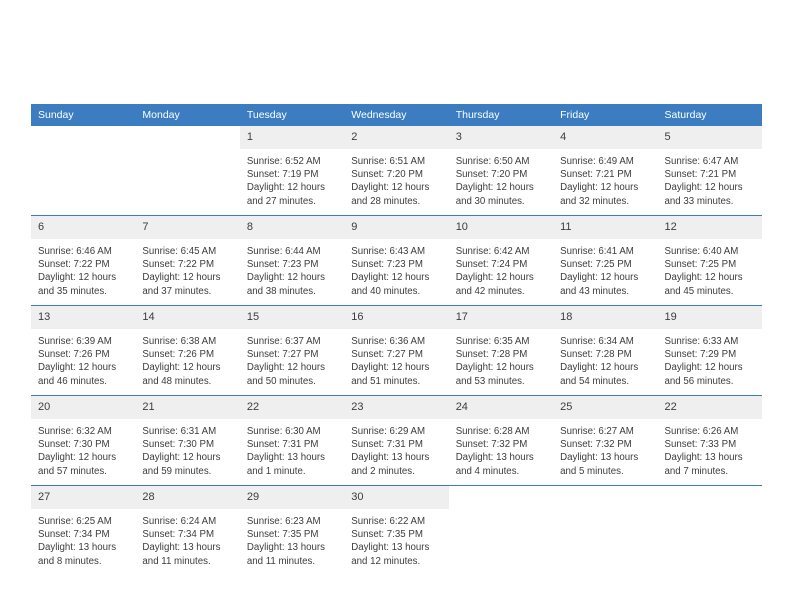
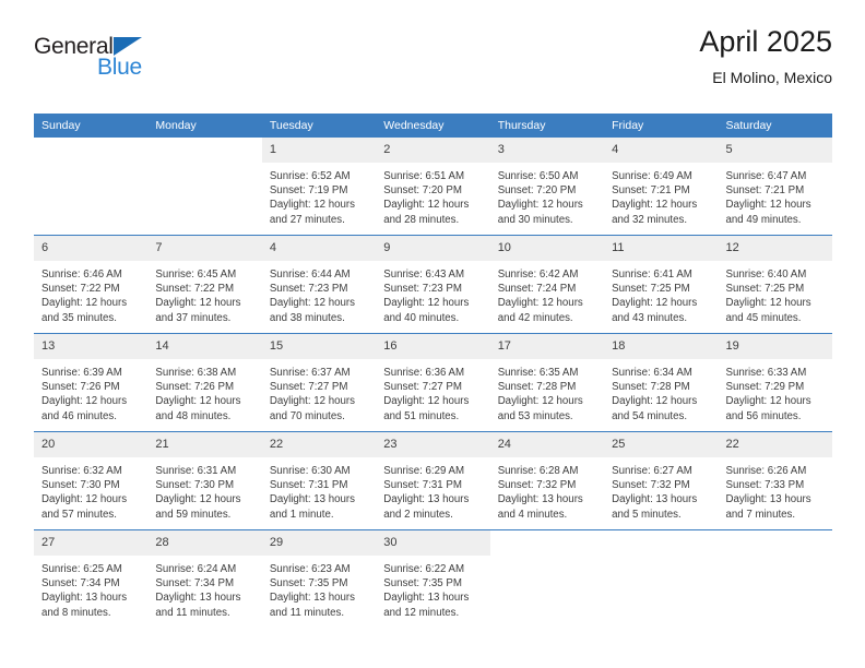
+ General
+ Blue
+ April 2025
+ El Molino, Mexico
  Sunday	Monday	Tuesday	Wednesday	Thursday	Friday	Saturday
- 		1Sunrise: 6:52 AMSunset: 7:19 PMDaylight: 12 hoursand 27 minutes.	2Sunrise: 6:51 AMSunset: 7:20 PMDaylight: 12 hoursand 28 minutes.	3Sunrise: 6:50 AMSunset: 7:20 PMDaylight: 12 hoursand 30 minutes.	4Sunrise: 6:49 AMSunset: 7:21 PMDaylight: 12 hoursand 32 minutes.	5Sunrise: 6:47 AMSunset: 7:21 PMDaylight: 12 hoursand 33 minutes.
+ 		1Sunrise: 6:52 AMSunset: 7:19 PMDaylight: 12 hoursand 27 minutes.	2Sunrise: 6:51 AMSunset: 7:20 PMDaylight: 12 hoursand 28 minutes.	3Sunrise: 6:50 AMSunset: 7:20 PMDaylight: 12 hoursand 30 minutes.	4Sunrise: 6:49 AMSunset: 7:21 PMDaylight: 12 hoursand 32 minutes.	5Sunrise: 6:47 AMSunset: 7:21 PMDaylight: 12 hoursand 49 minutes.
- 6Sunrise: 6:46 AMSunset: 7:22 PMDaylight: 12 hoursand 35 minutes.	7Sunrise: 6:45 AMSunset: 7:22 PMDaylight: 12 hoursand 37 minutes.	8Sunrise: 6:44 AMSunset: 7:23 PMDaylight: 12 hoursand 38 minutes.	9Sunrise: 6:43 AMSunset: 7:23 PMDaylight: 12 hoursand 40 minutes.	10Sunrise: 6:42 AMSunset: 7:24 PMDaylight: 12 hoursand 42 minutes.	11Sunrise: 6:41 AMSunset: 7:25 PMDaylight: 12 hoursand 43 minutes.	12Sunrise: 6:40 AMSunset: 7:25 PMDaylight: 12 hoursand 45 minutes.
+ 6Sunrise: 6:46 AMSunset: 7:22 PMDaylight: 12 hoursand 35 minutes.	7Sunrise: 6:45 AMSunset: 7:22 PMDaylight: 12 hoursand 37 minutes.	4Sunrise: 6:44 AMSunset: 7:23 PMDaylight: 12 hoursand 38 minutes.	9Sunrise: 6:43 AMSunset: 7:23 PMDaylight: 12 hoursand 40 minutes.	10Sunrise: 6:42 AMSunset: 7:24 PMDaylight: 12 hoursand 42 minutes.	11Sunrise: 6:41 AMSunset: 7:25 PMDaylight: 12 hoursand 43 minutes.	12Sunrise: 6:40 AMSunset: 7:25 PMDaylight: 12 hoursand 45 minutes.
- 13Sunrise: 6:39 AMSunset: 7:26 PMDaylight: 12 hoursand 46 minutes.	14Sunrise: 6:38 AMSunset: 7:26 PMDaylight: 12 hoursand 48 minutes.	15Sunrise: 6:37 AMSunset: 7:27 PMDaylight: 12 hoursand 50 minutes.	16Sunrise: 6:36 AMSunset: 7:27 PMDaylight: 12 hoursand 51 minutes.	17Sunrise: 6:35 AMSunset: 7:28 PMDaylight: 12 hoursand 53 minutes.	18Sunrise: 6:34 AMSunset: 7:28 PMDaylight: 12 hoursand 54 minutes.	19Sunrise: 6:33 AMSunset: 7:29 PMDaylight: 12 hoursand 56 minutes.
+ 13Sunrise: 6:39 AMSunset: 7:26 PMDaylight: 12 hoursand 46 minutes.	14Sunrise: 6:38 AMSunset: 7:26 PMDaylight: 12 hoursand 48 minutes.	15Sunrise: 6:37 AMSunset: 7:27 PMDaylight: 12 hoursand 70 minutes.	16Sunrise: 6:36 AMSunset: 7:27 PMDaylight: 12 hoursand 51 minutes.	17Sunrise: 6:35 AMSunset: 7:28 PMDaylight: 12 hoursand 53 minutes.	18Sunrise: 6:34 AMSunset: 7:28 PMDaylight: 12 hoursand 54 minutes.	19Sunrise: 6:33 AMSunset: 7:29 PMDaylight: 12 hoursand 56 minutes.
  20Sunrise: 6:32 AMSunset: 7:30 PMDaylight: 12 hoursand 57 minutes.	21Sunrise: 6:31 AMSunset: 7:30 PMDaylight: 12 hoursand 59 minutes.	22Sunrise: 6:30 AMSunset: 7:31 PMDaylight: 13 hoursand 1 minute.	23Sunrise: 6:29 AMSunset: 7:31 PMDaylight: 13 hoursand 2 minutes.	24Sunrise: 6:28 AMSunset: 7:32 PMDaylight: 13 hoursand 4 minutes.	25Sunrise: 6:27 AMSunset: 7:32 PMDaylight: 13 hoursand 5 minutes.	22Sunrise: 6:26 AMSunset: 7:33 PMDaylight: 13 hoursand 7 minutes.
  27Sunrise: 6:25 AMSunset: 7:34 PMDaylight: 13 hoursand 8 minutes.	28Sunrise: 6:24 AMSunset: 7:34 PMDaylight: 13 hoursand 11 minutes.	29Sunrise: 6:23 AMSunset: 7:35 PMDaylight: 13 hoursand 11 minutes.	30Sunrise: 6:22 AMSunset: 7:35 PMDaylight: 13 hoursand 12 minutes.
